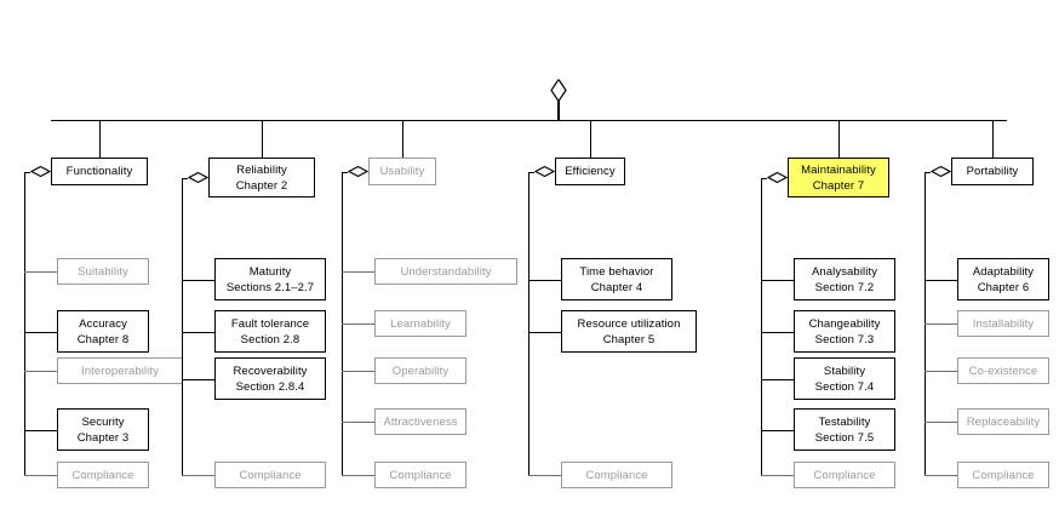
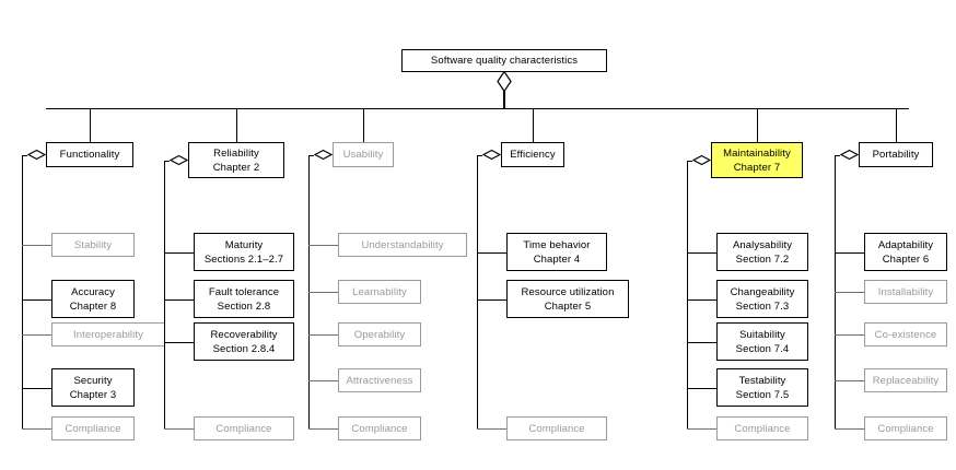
+ Software quality characteristics
  Functionality
- Suitability
+ Stability
  Accuracy
  Chapter 8
  Interoperability
  Security
  Chapter 3
  Compliance
  Reliability
  Chapter 2
  Maturity
  Sections 2.1–2.7
  Fault tolerance
  Section 2.8
  Recoverability
  Section 2.8.4
  Compliance
  Usability
  Understandability
  Learnability
  Operability
  Attractiveness
  Compliance
  Efficiency
  Time behavior
  Chapter 4
  Resource utilization
  Chapter 5
  Compliance
  Maintainability
  Chapter 7
  Analysability
  Section 7.2
  Changeability
  Section 7.3
- Stability
+ Suitability
  Section 7.4
  Testability
  Section 7.5
  Compliance
  Portability
  Adaptability
  Chapter 6
  Installability
  Co-existence
  Replaceability
  Compliance
